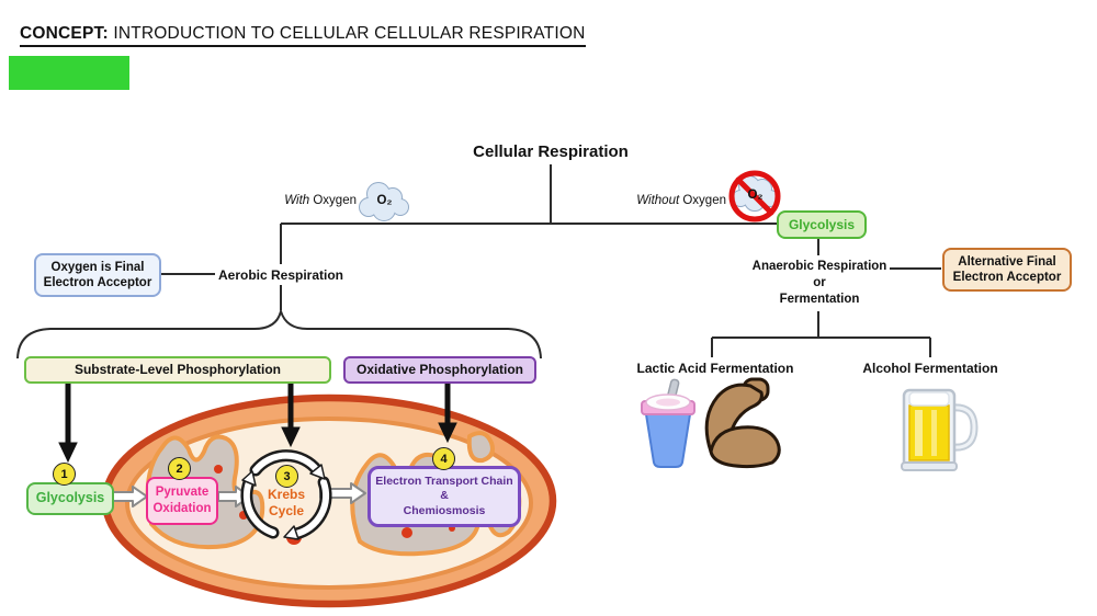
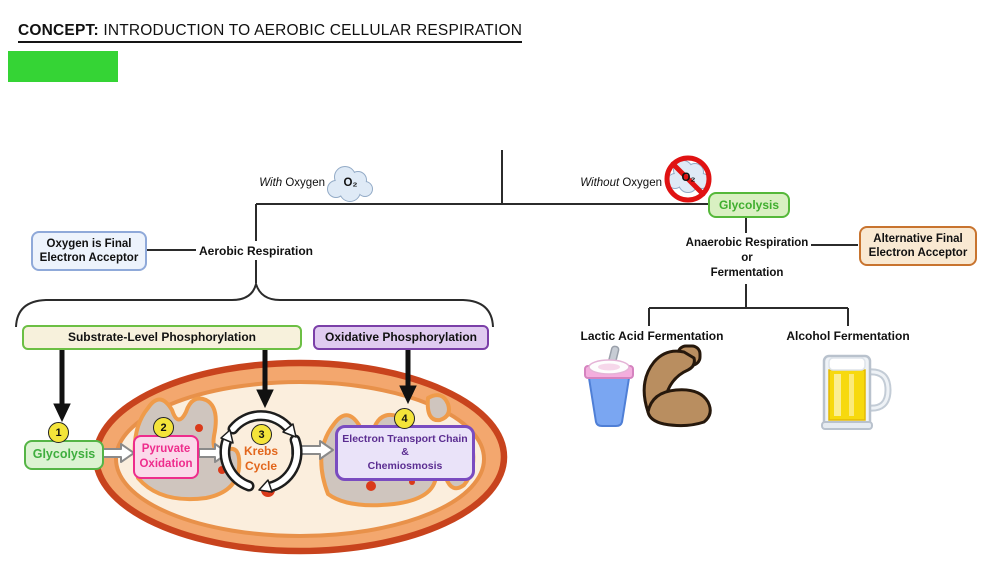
- CONCEPT: INTRODUCTION TO CELLULAR CELLULAR RESPIRATION
+ CONCEPT: INTRODUCTION TO AEROBIC CELLULAR RESPIRATION
- Cellular Respiration
  With Oxygen
  O₂
  Without Oxygen
  O₂
  Aerobic Respiration
  Oxygen is Final
  Electron Acceptor
  Glycolysis
  Anaerobic Respiration
  or
  Fermentation
  Alternative Final
  Electron Acceptor
  Lactic Acid Fermentation
  Alcohol Fermentation
  Substrate-Level Phosphorylation
  Oxidative Phosphorylation
  1
  2
  3
  4
  Glycolysis
  Pyruvate
  Oxidation
  Krebs
  Cycle
  Electron Transport Chain
  &
  Chemiosmosis
